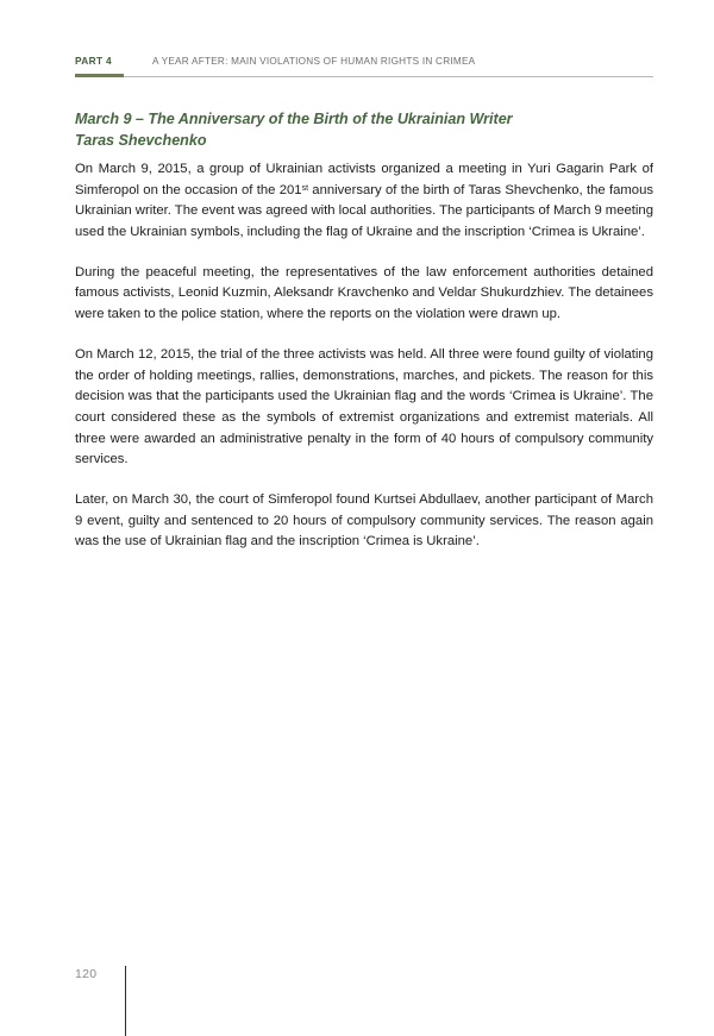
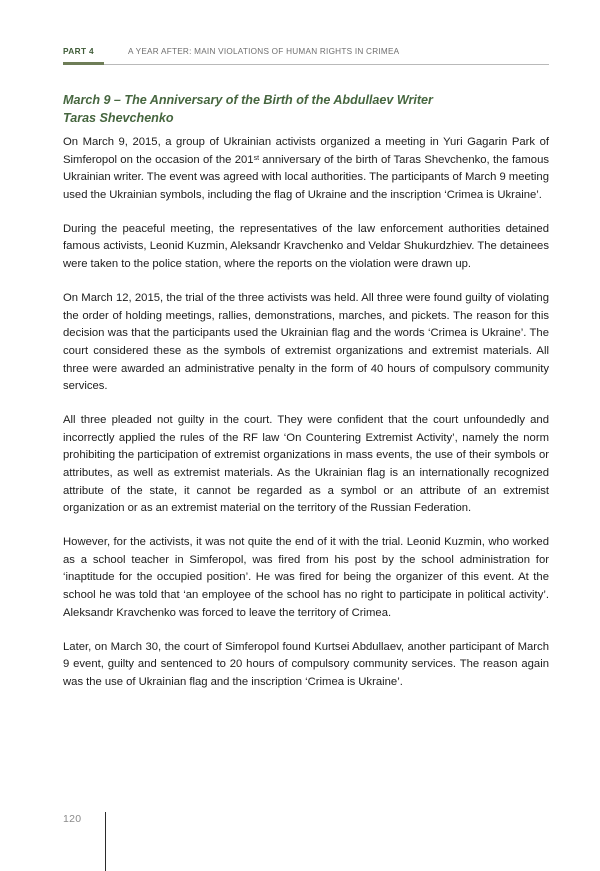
  PART 4
  A YEAR AFTER: MAIN VIOLATIONS OF HUMAN RIGHTS IN CRIMEA
- March 9 – The Anniversary of the Birth of the Ukrainian Writer
+ March 9 – The Anniversary of the Birth of the Abdullaev Writer
  Taras Shevchenko
  On March 9, 2015, a group of Ukrainian activists organized a meeting in Yuri Gagarin Park of Simferopol on the occasion of the 201 anniversary of the birth of Taras Shevchenko, the famous Ukrainian writer. The event was agreed with local authorities. The participants of March 9 meeting used the Ukrainian symbols, including the flag of Ukraine and the inscription ‘Crimea is Ukraine’.
  During the peaceful meeting, the representatives of the law enforcement authorities detained famous activists, Leonid Kuzmin, Aleksandr Kravchenko and Veldar Shukurdzhiev. The detainees were taken to the police station, where the reports on the violation were drawn up.
  On March 12, 2015, the trial of the three activists was held. All three were found guilty of violating the order of holding meetings, rallies, demonstrations, marches, and pickets. The reason for this decision was that the participants used the Ukrainian flag and the words ‘Crimea is Ukraine’. The court considered these as the symbols of extremist organizations and extremist materials. All three were awarded an administrative penalty in the form of 40 hours of compulsory community services.
+ All three pleaded not guilty in the court. They were confident that the court unfoundedly and incorrectly applied the rules of the RF law ‘On Countering Extremist Activity’, namely the norm prohibiting the participation of extremist organizations in mass events, the use of their symbols or attributes, as well as extremist materials. As the Ukrainian flag is an internationally recognized attribute of the state, it cannot be regarded as a symbol or an attribute of an extremist organization or as an extremist material on the territory of the Russian Federation.
+ However, for the activists, it was not quite the end of it with the trial. Leonid Kuzmin, who worked as a school teacher in Simferopol, was fired from his post by the school administration for ‘inaptitude for the occupied position’. He was fired for being the organizer of this event. At the school he was told that ‘an employee of the school has no right to participate in political activity’. Aleksandr Kravchenko was forced to leave the territory of Crimea.
  Later, on March 30, the court of Simferopol found Kurtsei Abdullaev, another participant of March 9 event, guilty and sentenced to 20 hours of compulsory community services. The reason again was the use of Ukrainian flag and the inscription ‘Crimea is Ukraine’.
  120
